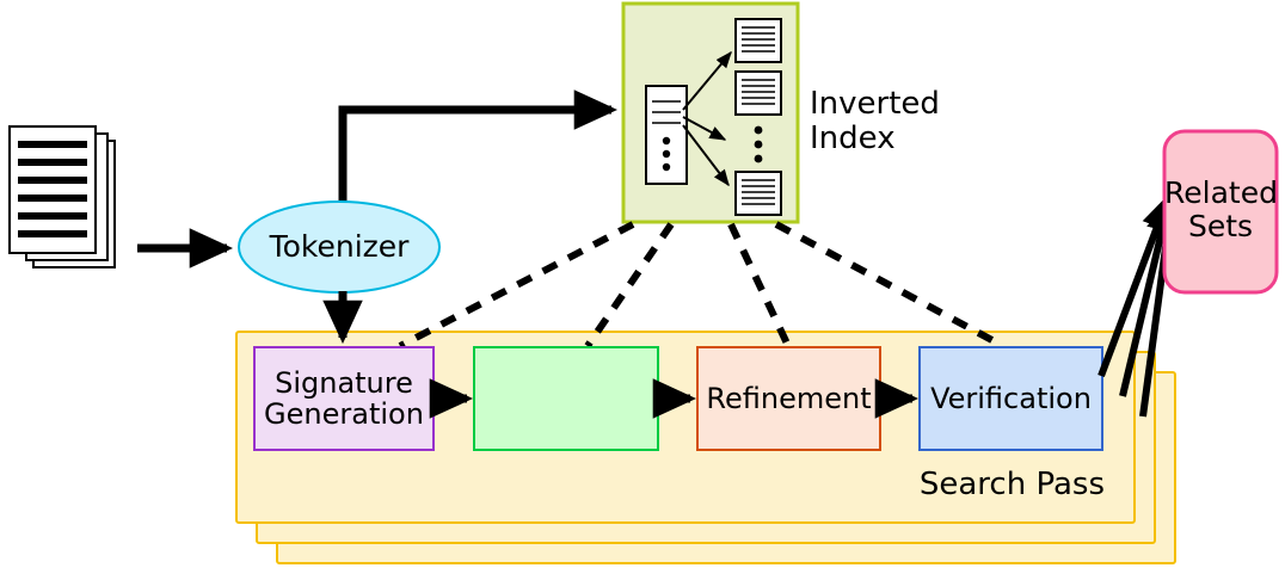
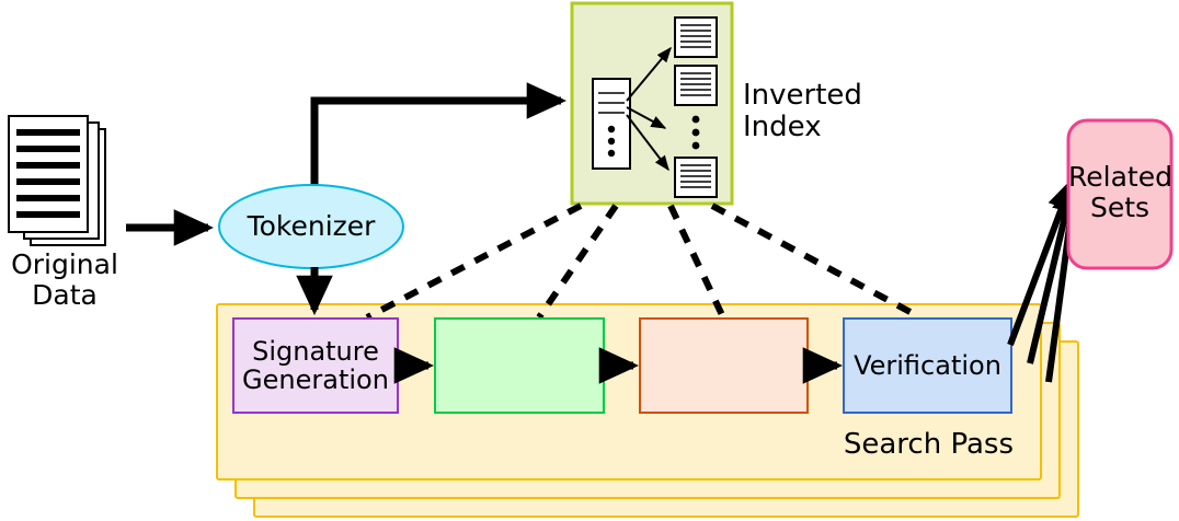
+ Original
+ Data
  Tokenizer
  Inverted
  Index
  Related
  Sets
  Search Pass
  Signature
  Generation
- Refinement
  Verification
